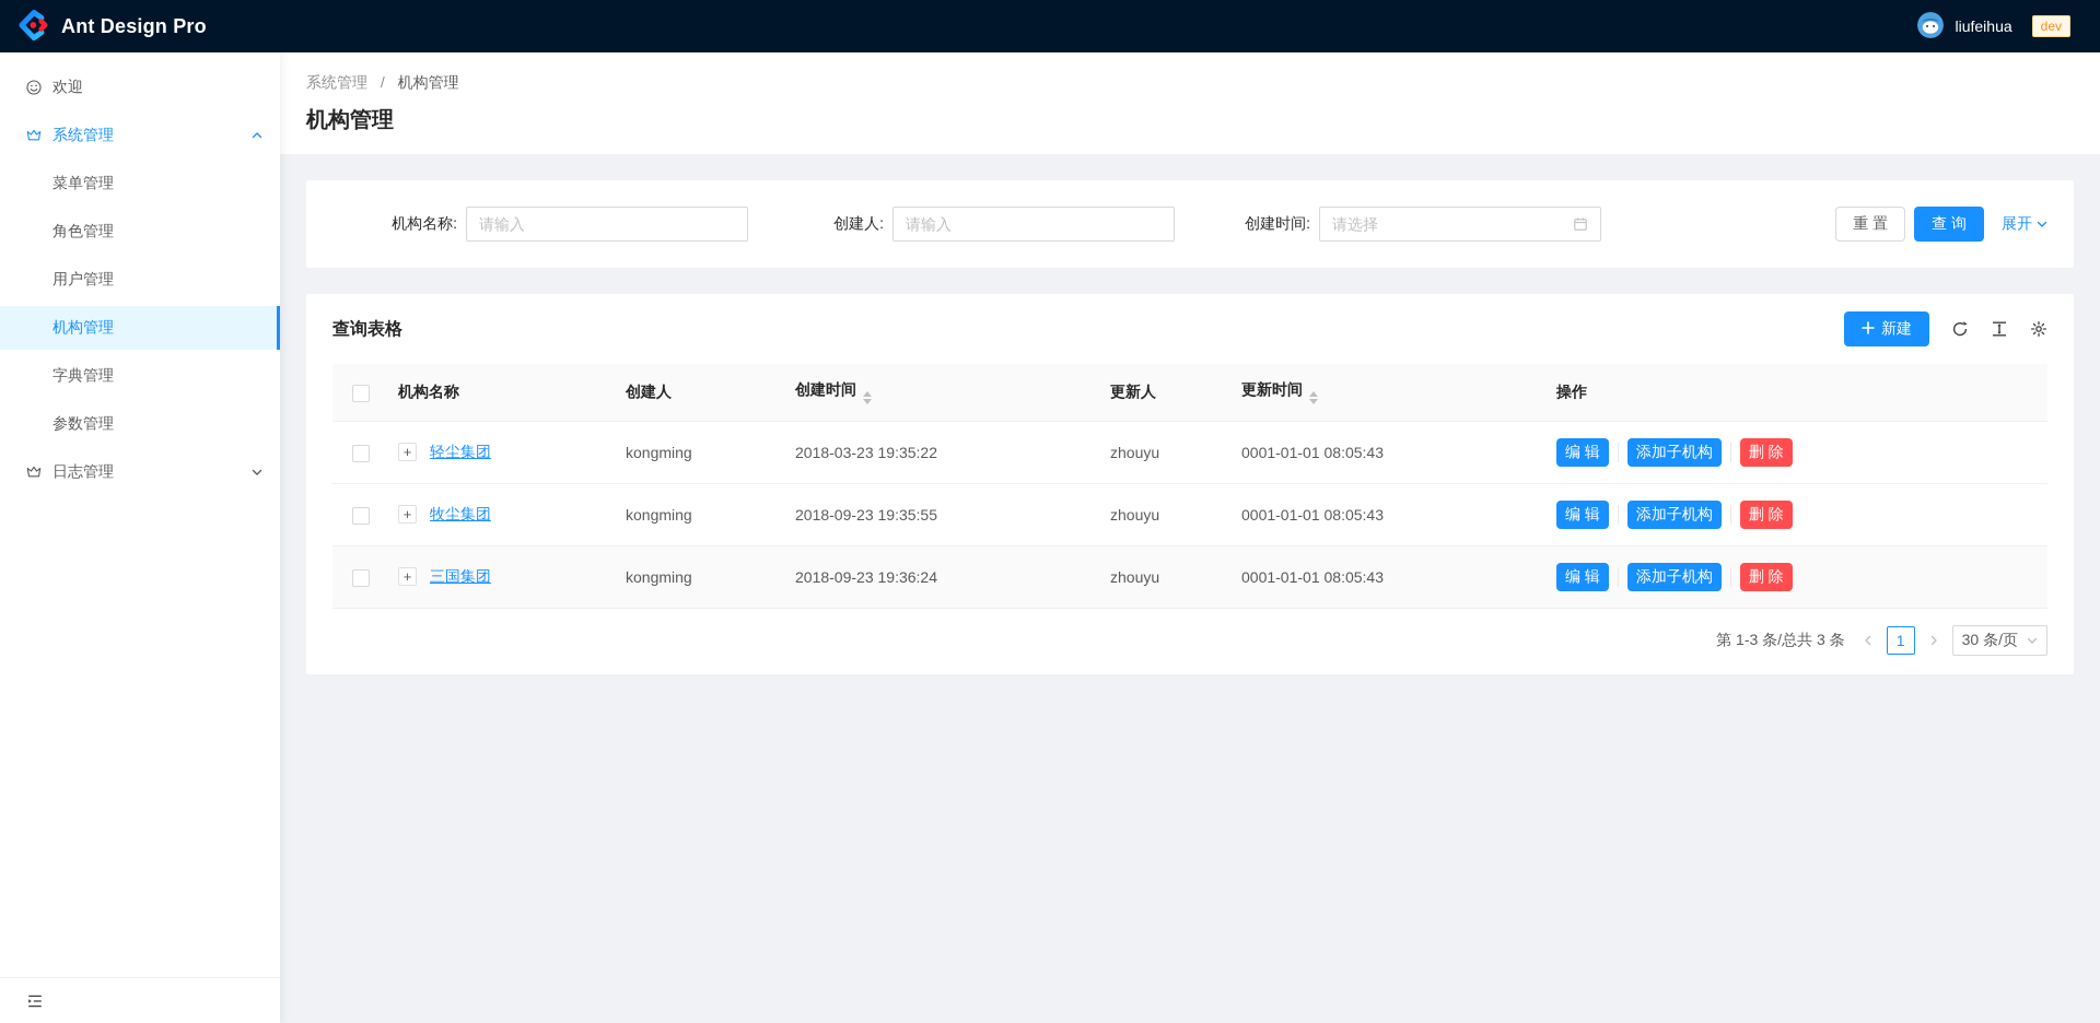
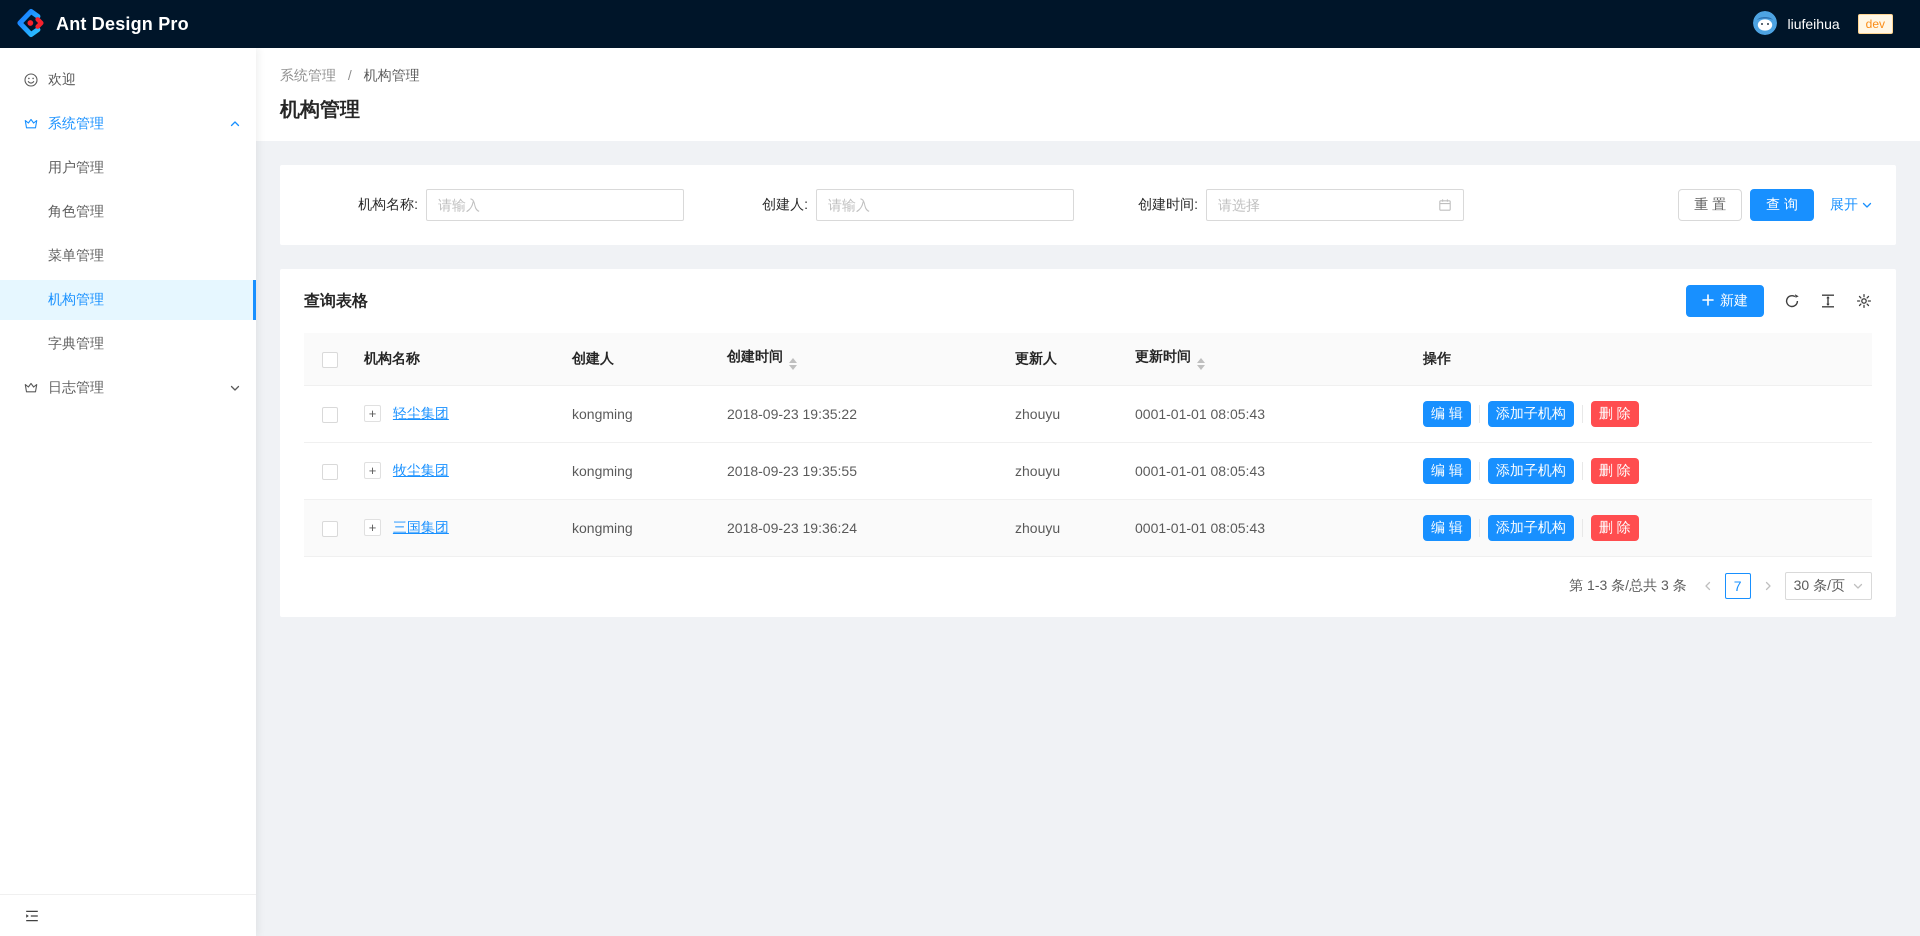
  Ant Design Pro
  liufeihua
  dev
  欢迎
  系统管理
- 菜单管理
+ 用户管理
  角色管理
- 用户管理
+ 菜单管理
  机构管理
  字典管理
- 参数管理
  日志管理
  系统管理 / 机构管理
  机构管理
  机构名称:
  请输入
  创建人:
  请输入
  创建时间:
  请选择
  重 置
  查 询
  展开
  查询表格
  新建
  	机构名称	创建人	创建时间	更新人	更新时间	操作
- 	+ 轻尘集团	kongming	2018-03-23 19:35:22	zhouyu	0001-01-01 08:05:43	编 辑 添加子机构 删 除
+ 	+ 轻尘集团	kongming	2018-09-23 19:35:22	zhouyu	0001-01-01 08:05:43	编 辑 添加子机构 删 除
  	+ 牧尘集团	kongming	2018-09-23 19:35:55	zhouyu	0001-01-01 08:05:43	编 辑 添加子机构 删 除
  	+ 三国集团	kongming	2018-09-23 19:36:24	zhouyu	0001-01-01 08:05:43	编 辑 添加子机构 删 除
  第 1-3 条/总共 3 条
- 1
+ 7
  30 条/页
